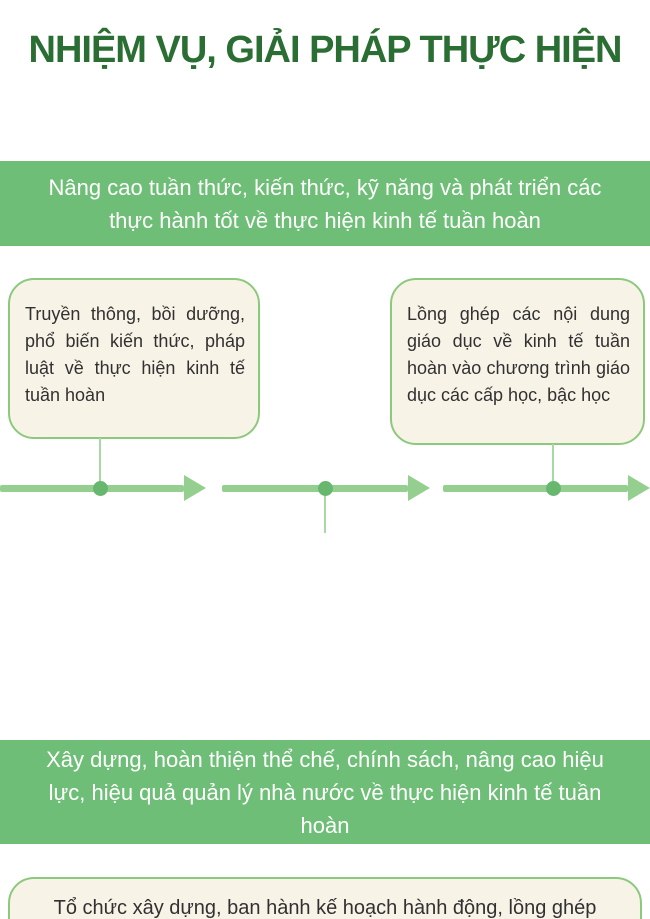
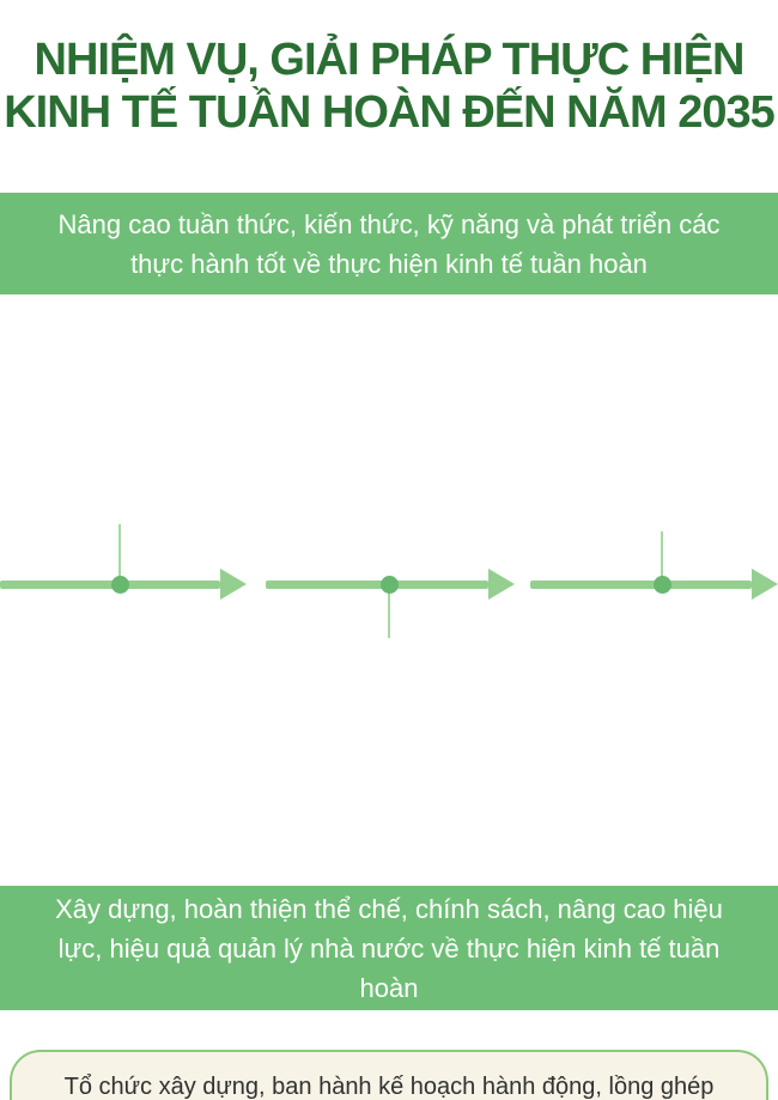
  NHIỆM VỤ, GIẢI PHÁP THỰC HIỆN
+ KINH TẾ TUẦN HOÀN ĐẾN NĂM 2035
  Nâng cao tuần thức, kiến thức, kỹ năng và phát triển các thực hành tốt về thực hiện kinh tế tuần hoàn
- Truyền thông, bồi dưỡng, phổ biến kiến thức, pháp luật về thực hiện kinh tế tuần hoàn
- Lồng ghép các nội dung giáo dục về kinh tế tuần hoàn vào chương trình giáo dục các cấp học, bậc học
  Xây dựng, hoàn thiện thể chế, chính sách, nâng cao hiệu lực, hiệu quả quản lý nhà nước về thực hiện kinh tế tuần hoàn
  Tổ chức xây dựng, ban hành kế hoạch hành động, lồng ghép
